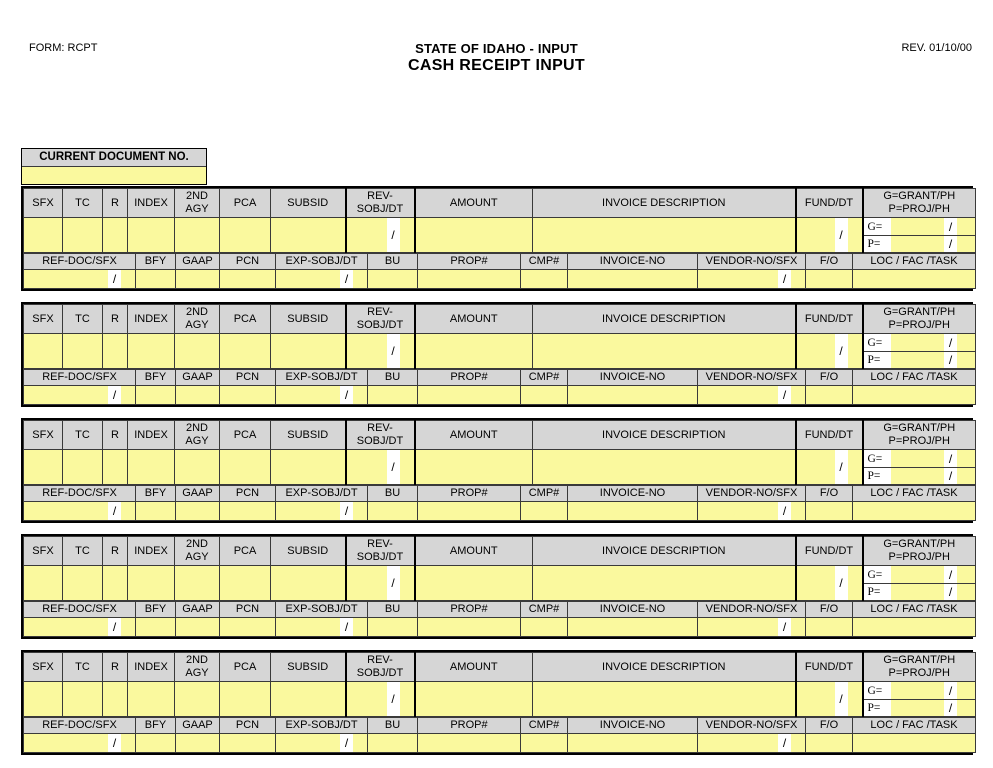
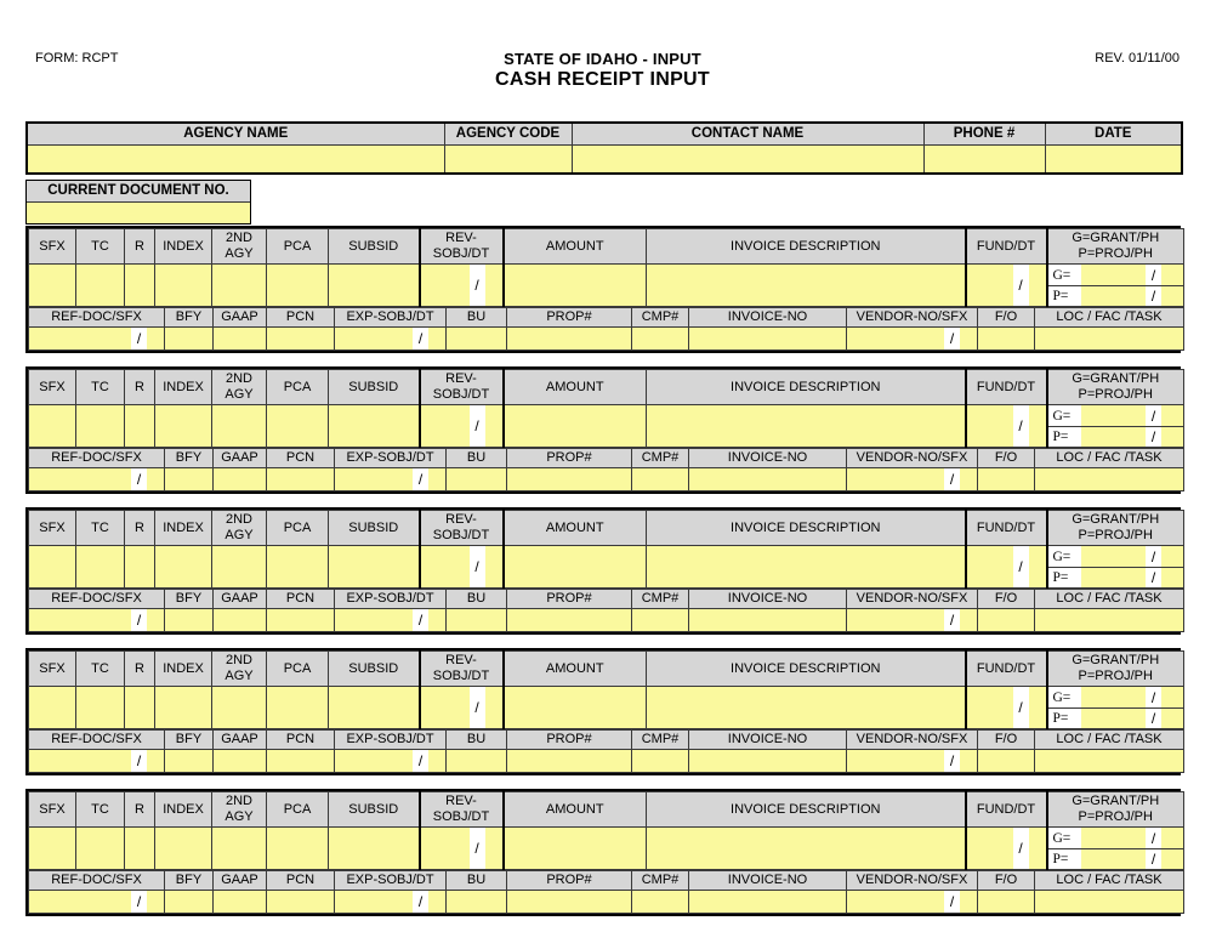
  FORM: RCPT
  STATE OF IDAHO - INPUT
  CASH RECEIPT INPUT
- REV. 01/10/00
+ REV. 01/11/00
+ AGENCY NAME	AGENCY CODE	CONTACT NAME	PHONE #	DATE
  CURRENT DOCUMENT NO.
  SFX	TC	R	INDEX	2ND AGY	PCA	SUBSID	REV- SOBJ/DT	AMOUNT	INVOICE DESCRIPTION	FUND/DT	G=GRANT/PH P=PROJ/PH
  							/			/	G= / P= /
  REF-DOC/SFX	BFY	GAAP	PCN	EXP-SOBJ/DT	BU	PROP#	CMP#	INVOICE-NO	VENDOR-NO/SFX	F/O	LOC / FAC /TASK
  /				/					/
  SFX	TC	R	INDEX	2ND AGY	PCA	SUBSID	REV- SOBJ/DT	AMOUNT	INVOICE DESCRIPTION	FUND/DT	G=GRANT/PH P=PROJ/PH
  							/			/	G= / P= /
  REF-DOC/SFX	BFY	GAAP	PCN	EXP-SOBJ/DT	BU	PROP#	CMP#	INVOICE-NO	VENDOR-NO/SFX	F/O	LOC / FAC /TASK
  /				/					/
  SFX	TC	R	INDEX	2ND AGY	PCA	SUBSID	REV- SOBJ/DT	AMOUNT	INVOICE DESCRIPTION	FUND/DT	G=GRANT/PH P=PROJ/PH
  							/			/	G= / P= /
  REF-DOC/SFX	BFY	GAAP	PCN	EXP-SOBJ/DT	BU	PROP#	CMP#	INVOICE-NO	VENDOR-NO/SFX	F/O	LOC / FAC /TASK
  /				/					/
  SFX	TC	R	INDEX	2ND AGY	PCA	SUBSID	REV- SOBJ/DT	AMOUNT	INVOICE DESCRIPTION	FUND/DT	G=GRANT/PH P=PROJ/PH
  							/			/	G= / P= /
  REF-DOC/SFX	BFY	GAAP	PCN	EXP-SOBJ/DT	BU	PROP#	CMP#	INVOICE-NO	VENDOR-NO/SFX	F/O	LOC / FAC /TASK
  /				/					/
  SFX	TC	R	INDEX	2ND AGY	PCA	SUBSID	REV- SOBJ/DT	AMOUNT	INVOICE DESCRIPTION	FUND/DT	G=GRANT/PH P=PROJ/PH
  							/			/	G= / P= /
  REF-DOC/SFX	BFY	GAAP	PCN	EXP-SOBJ/DT	BU	PROP#	CMP#	INVOICE-NO	VENDOR-NO/SFX	F/O	LOC / FAC /TASK
  /				/					/
